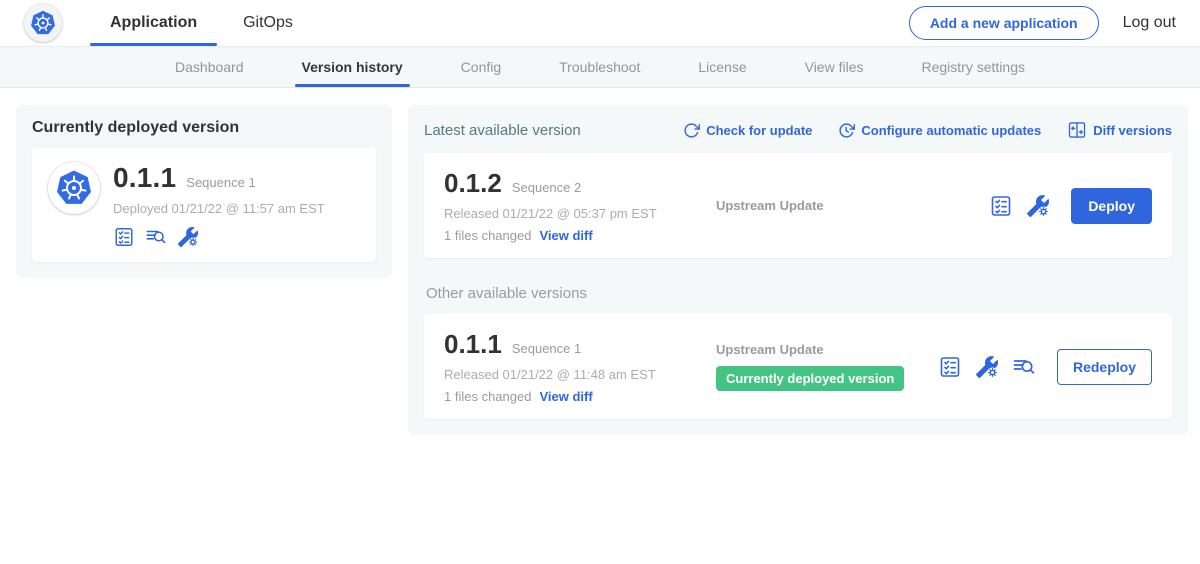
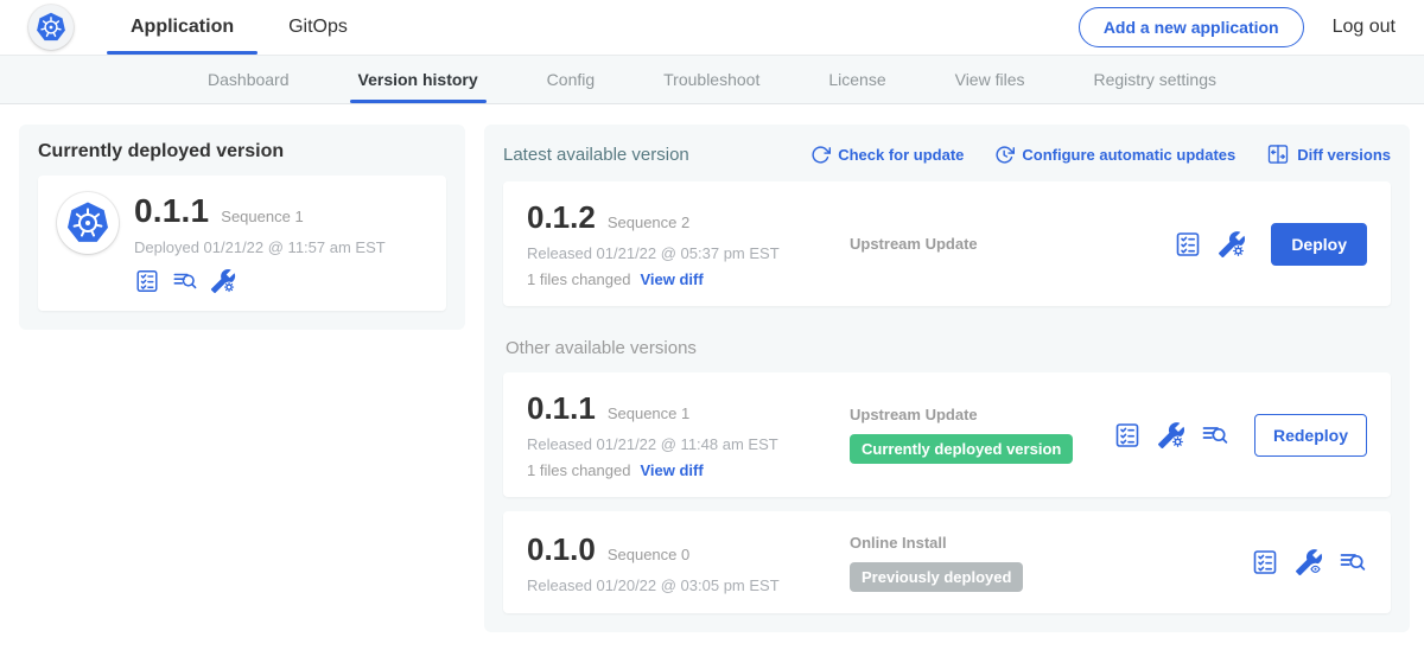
  Application
  GitOps
  Add a new application
  Log out
  Dashboard
  Version history
  Config
  Troubleshoot
  License
  View files
  Registry settings
  Currently deployed version
  0.1.1
  Sequence 1
  Deployed 01/21/22 @ 11:57 am EST
  Latest available version
  Check for update
  Configure automatic updates
  Diff versions
  0.1.2
  Sequence 2
  Released 01/21/22 @ 05:37 pm EST
  1 files changed
  View diff
  Upstream Update
  Deploy
  Other available versions
  0.1.1
  Sequence 1
  Released 01/21/22 @ 11:48 am EST
  1 files changed
  View diff
  Upstream Update
  Currently deployed version
  Redeploy
+ 0.1.0
+ Sequence 0
+ Released 01/20/22 @ 03:05 pm EST
+ Online Install
+ Previously deployed
